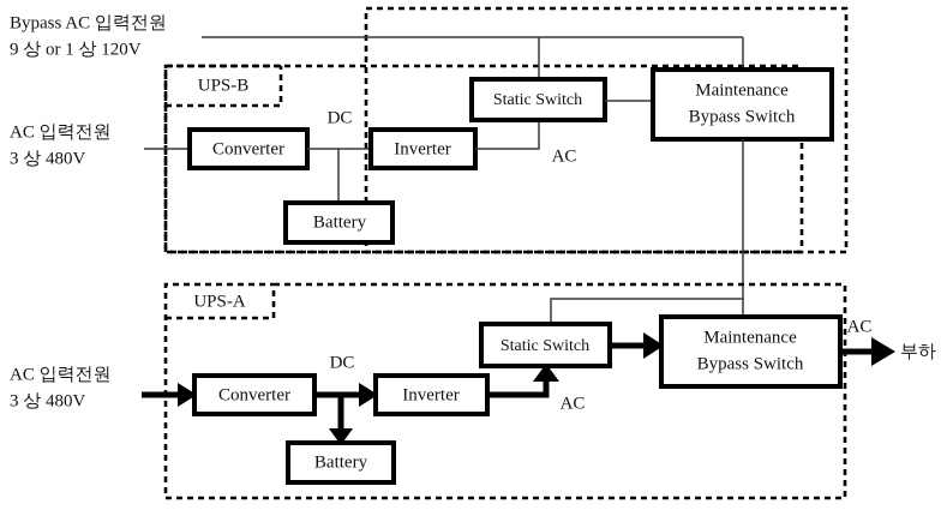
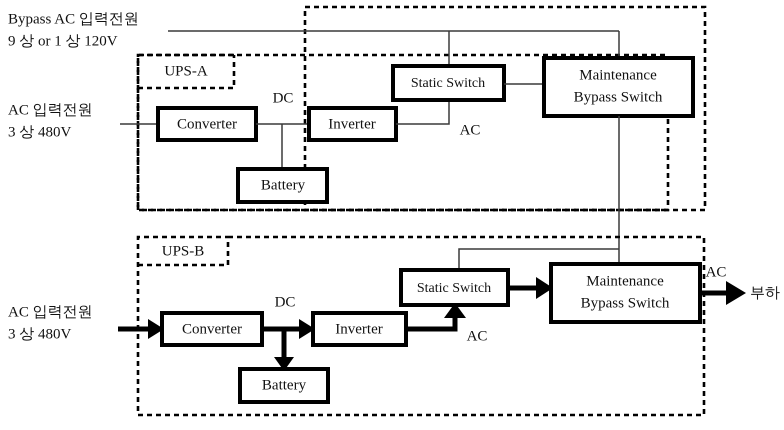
- UPS-B
+ UPS-A
  Bypass AC 입력전원
  9 상 or 1 상 120V
  AC 입력전원
  3 상 480V
  Converter
  DC
  Inverter
  Battery
  AC
  Static Switch
  Maintenance
  Bypass Switch
- UPS-A
+ UPS-B
  AC 입력전원
  3 상 480V
  Converter
  DC
  Inverter
  Battery
  AC
  Static Switch
  Maintenance
  Bypass Switch
  AC
  부하
